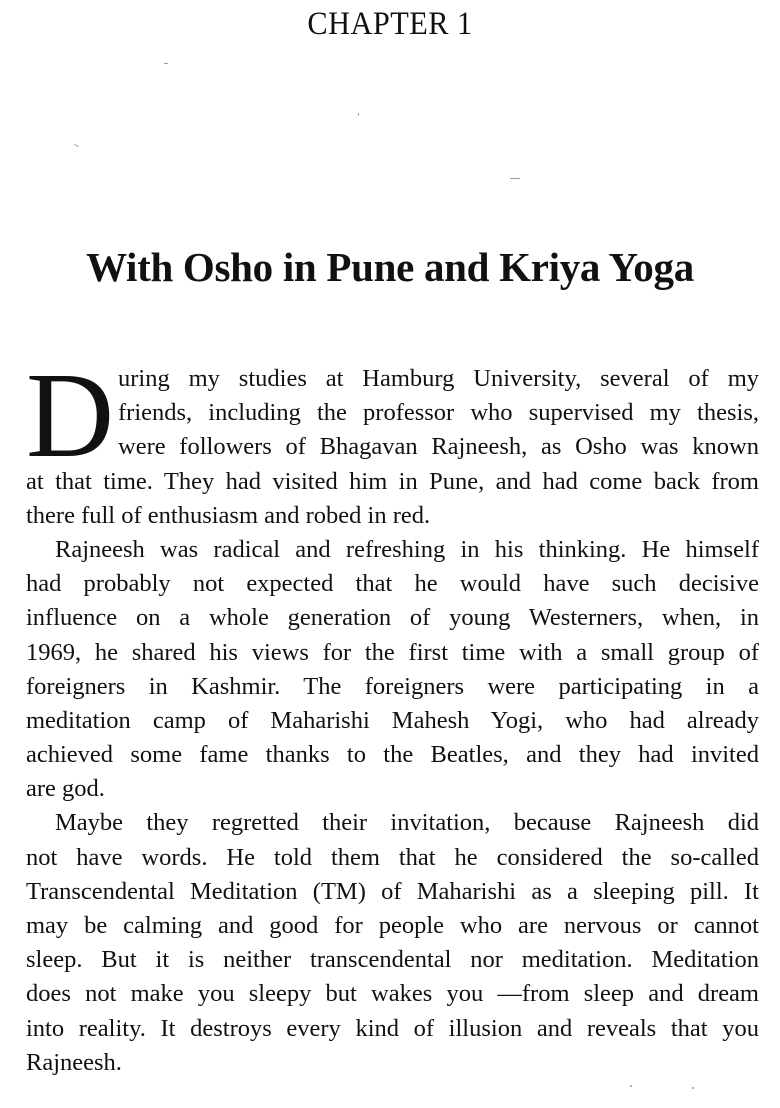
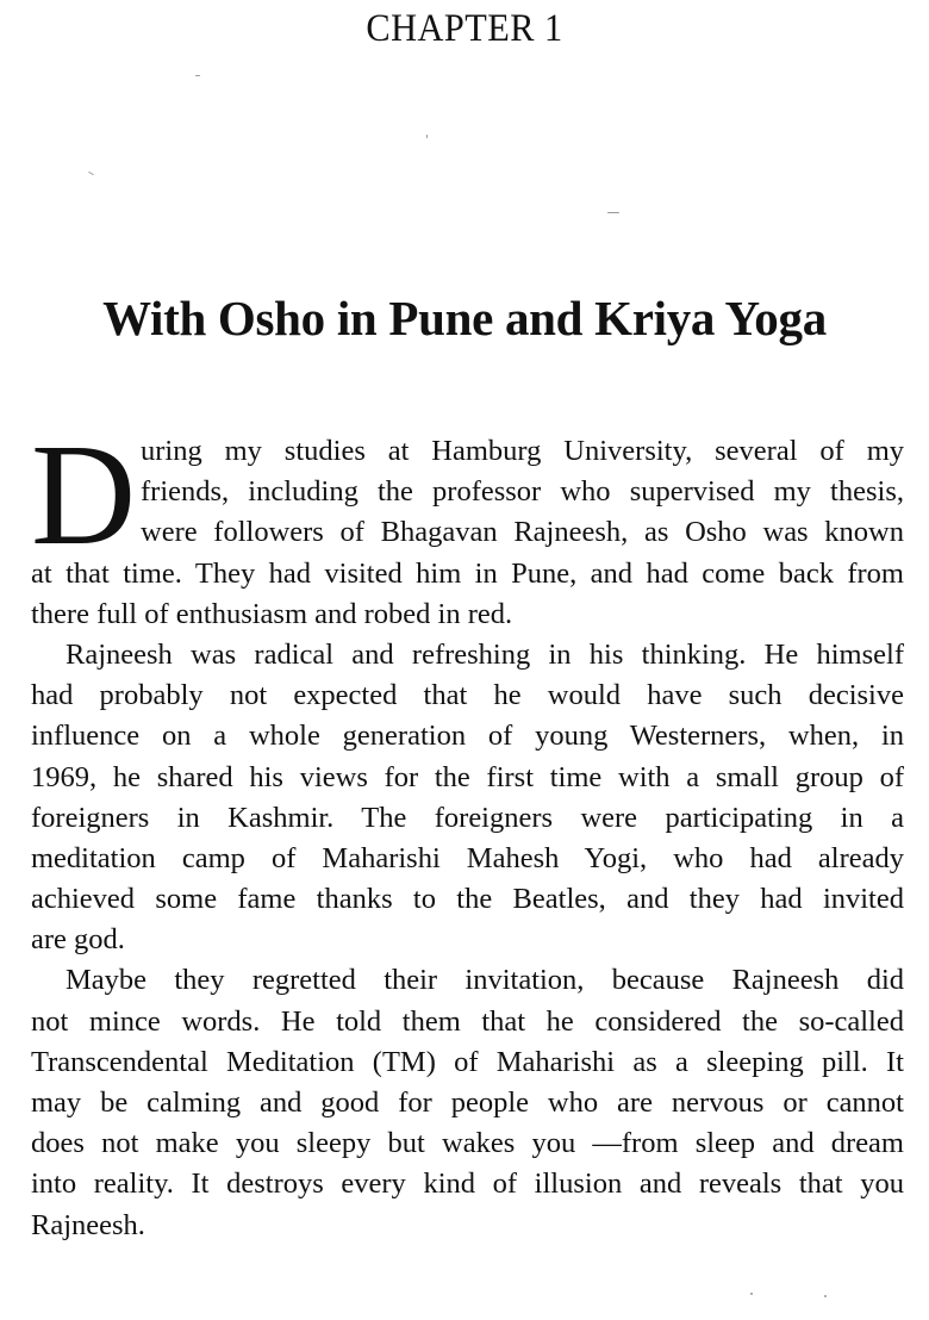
  CHAPTER 1
  With Osho in Pune and Kriya Yoga
  D
  uring my studies at Hamburg University, several of my
  friends, including the professor who supervised my thesis,
  were followers of Bhagavan Rajneesh, as Osho was known
  at that time. They had visited him in Pune, and had come back from
  there full of enthusiasm and robed in red.
  Rajneesh was radical and refreshing in his thinking. He himself
  had probably not expected that he would have such decisive
  influence on a whole generation of young Westerners, when, in
  1969, he shared his views for the first time with a small group of
  foreigners in Kashmir. The foreigners were participating in a
  meditation camp of Maharishi Mahesh Yogi, who had already
  achieved some fame thanks to the Beatles, and they had invited
  are god.
  Maybe they regretted their invitation, because Rajneesh did
- not have words. He told them that he considered the so-called
+ not mince words. He told them that he considered the so-called
  Transcendental Meditation (TM) of Maharishi as a sleeping pill. It
  may be calming and good for people who are nervous or cannot
- sleep. But it is neither transcendental nor meditation. Meditation
  does not make you sleepy but wakes you —from sleep and dream
  into reality. It destroys every kind of illusion and reveals that you
  Rajneesh.
